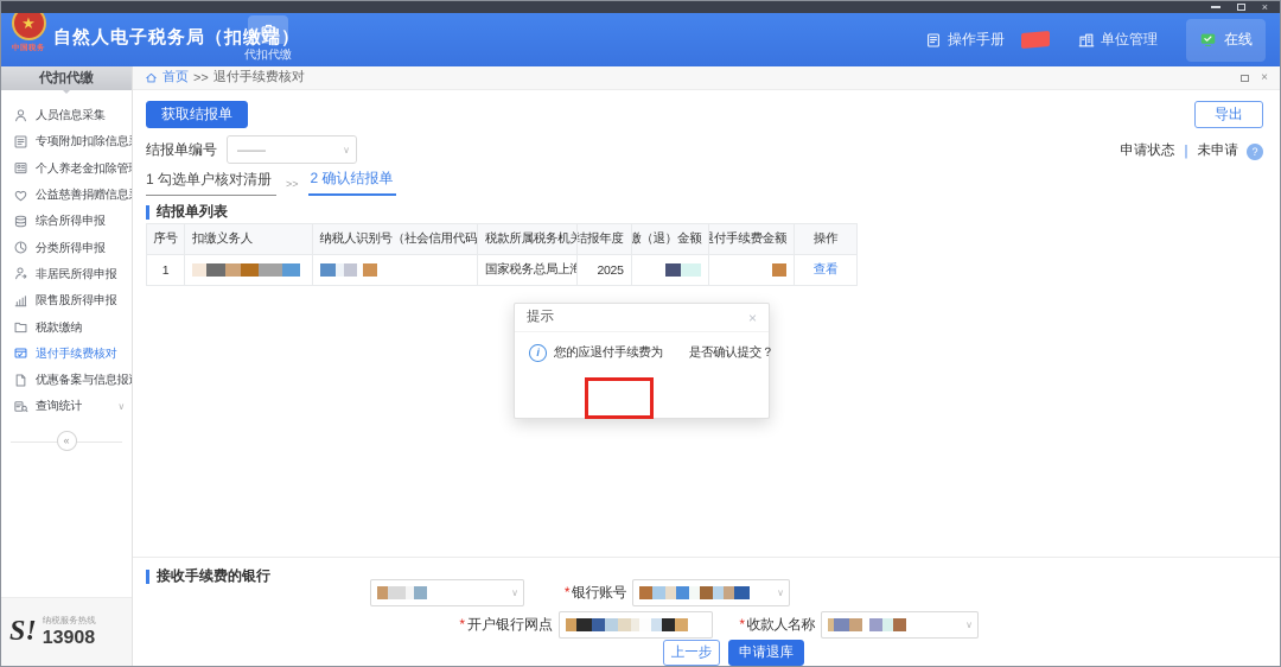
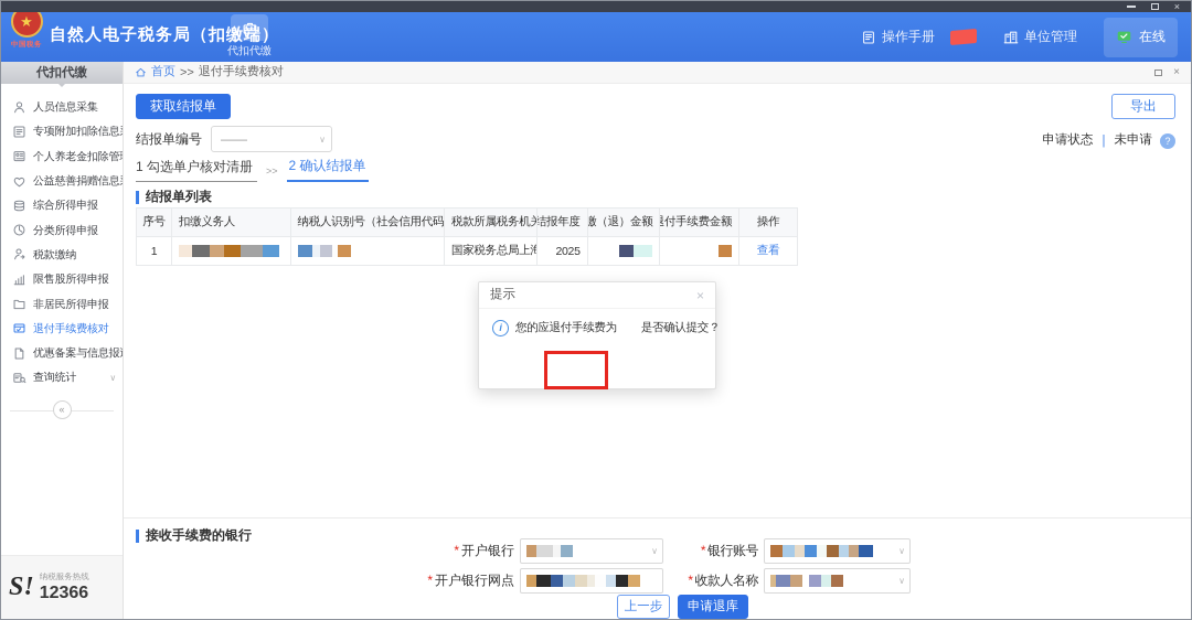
  ×
  ★
  自然人电子税务局（扣缴端）
  代扣代缴
  操作手册
  单位管理
  在线
  代扣代缴
  人员信息采集
  专项附加扣除信息
  个人养老金扣除管
  公益慈善捐赠信息
  综合所得申报
  分类所得申报
- 非居民所得申报
+ 税款缴纳
  限售股所得申报
- 税款缴纳
+ 非居民所得申报
  退付手续费核对
  优惠备案与信息报
  ∨
  查询统计
  ∨
  «
  S!
  纳税服务热线
- 13908
+ 12366
  首页
  >>
  退付手续费核对
  ×
  获取结报单
  导出
  结报单编号
  ——
  ∨
  申请状态
  |
  未申请
  ?
  1 勾选单户核对清册
  >>
  2 确认结报单
  结报单列表
  序号
  扣缴义务人
  纳税人识别号（社会信用代码
  税款所属税务机关
  结报年度
  缴（退）金额
  付手续费金额
  操作
  1
  国家税务总局上海
  2025
  查看
  接收手续费的银行
+ * 开户银行
  ∨
  * 银行账号
  ∨
  * 开户银行网点
  * 收款人名称
  ∨
  上一步
  申请退库
  提示
  ×
  i
  您的应退付手续费为 是否确认提交？
